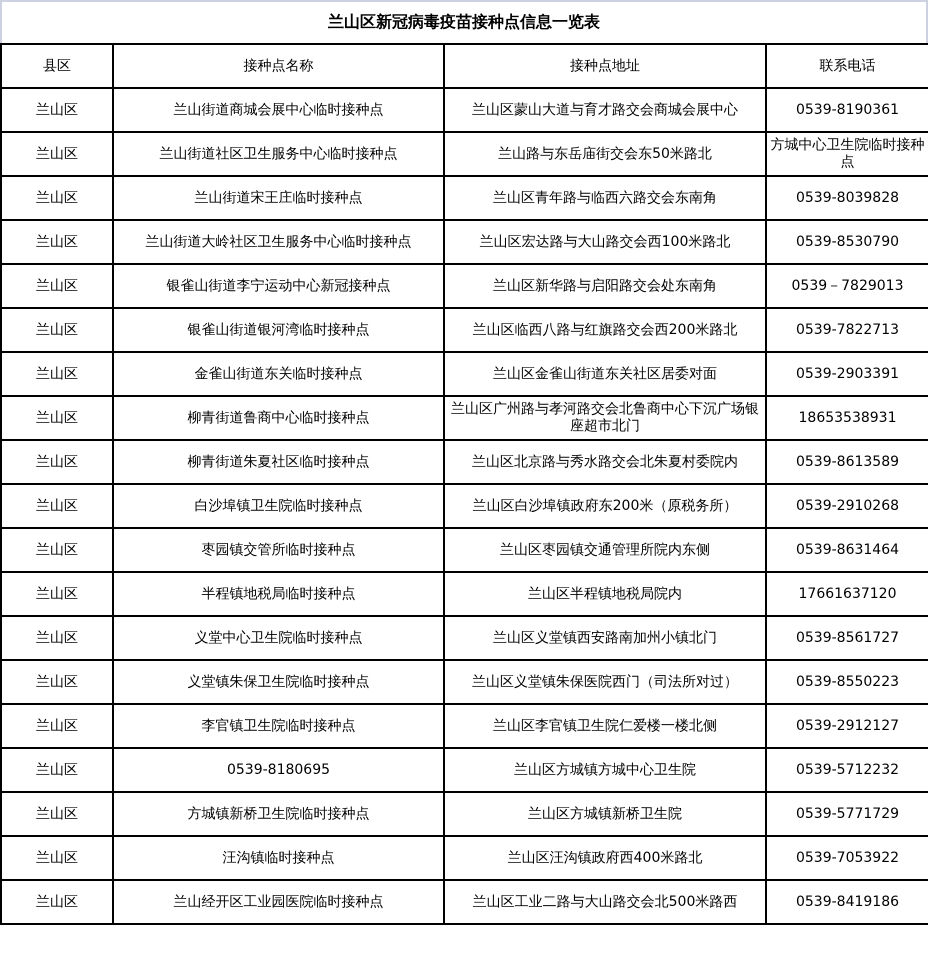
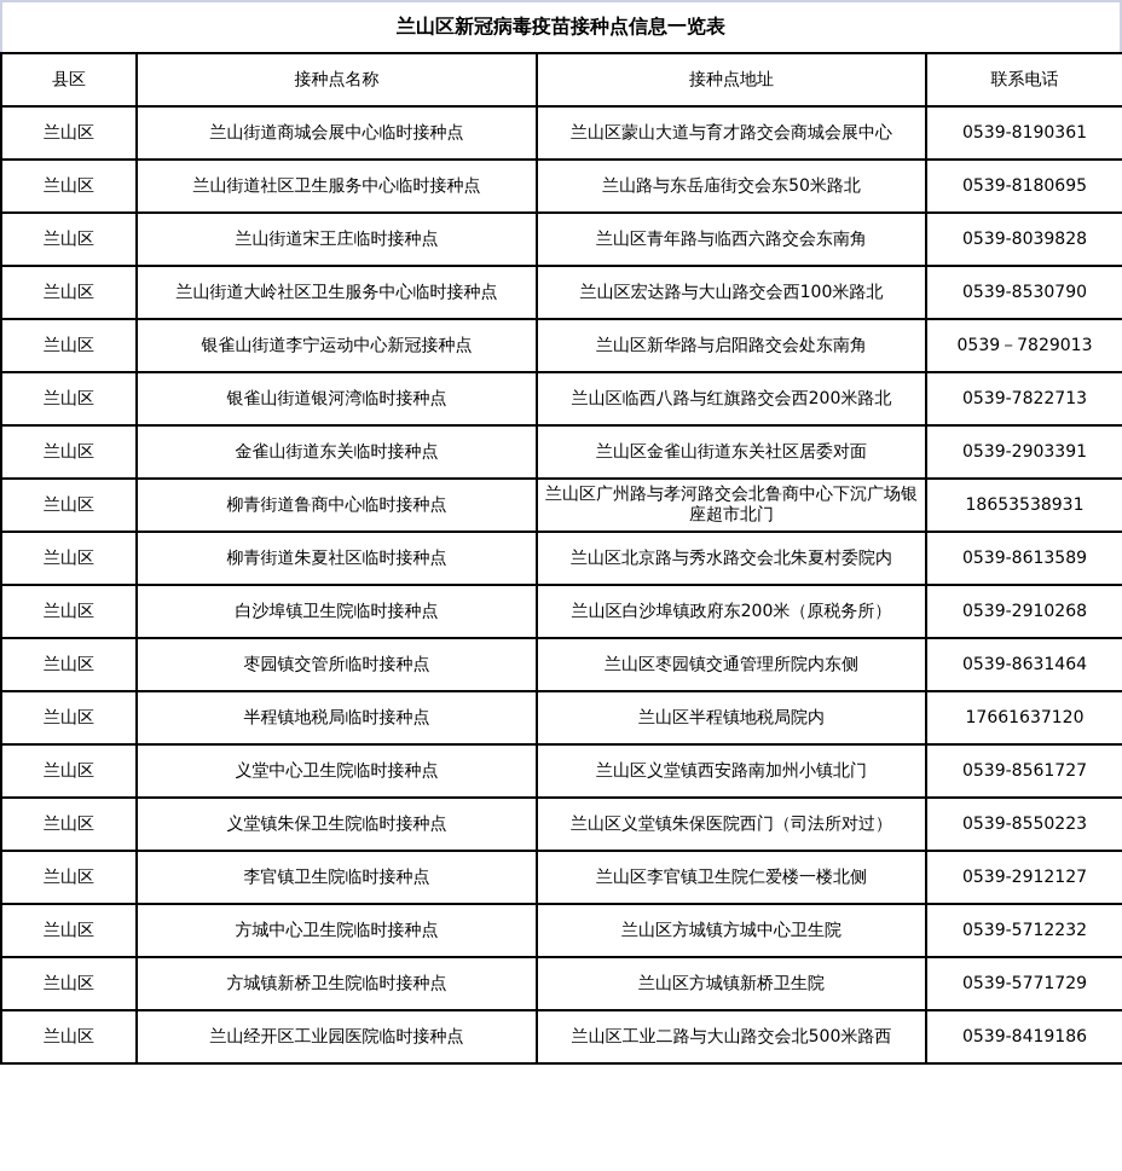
  兰山区新冠病毒疫苗接种点信息一览表
  县区	接种点名称	接种点地址	联系电话
  兰山区	兰山街道商城会展中心临时接种点	兰山区蒙山大道与育才路交会商城会展中心	0539-8190361
- 兰山区	兰山街道社区卫生服务中心临时接种点	兰山路与东岳庙街交会东50米路北	方城中心卫生院临时接种点
+ 兰山区	兰山街道社区卫生服务中心临时接种点	兰山路与东岳庙街交会东50米路北	0539-8180695
  兰山区	兰山街道宋王庄临时接种点	兰山区青年路与临西六路交会东南角	0539-8039828
  兰山区	兰山街道大岭社区卫生服务中心临时接种点	兰山区宏达路与大山路交会西100米路北	0539-8530790
  兰山区	银雀山街道李宁运动中心新冠接种点	兰山区新华路与启阳路交会处东南角	0539－7829013
  兰山区	银雀山街道银河湾临时接种点	兰山区临西八路与红旗路交会西200米路北	0539-7822713
  兰山区	金雀山街道东关临时接种点	兰山区金雀山街道东关社区居委对面	0539-2903391
  兰山区	柳青街道鲁商中心临时接种点	兰山区广州路与孝河路交会北鲁商中心下沉广场银座超市北门	18653538931
  兰山区	柳青街道朱夏社区临时接种点	兰山区北京路与秀水路交会北朱夏村委院内	0539-8613589
  兰山区	白沙埠镇卫生院临时接种点	兰山区白沙埠镇政府东200米（原税务所）	0539-2910268
  兰山区	枣园镇交管所临时接种点	兰山区枣园镇交通管理所院内东侧	0539-8631464
  兰山区	半程镇地税局临时接种点	兰山区半程镇地税局院内	17661637120
  兰山区	义堂中心卫生院临时接种点	兰山区义堂镇西安路南加州小镇北门	0539-8561727
  兰山区	义堂镇朱保卫生院临时接种点	兰山区义堂镇朱保医院西门（司法所对过）	0539-8550223
  兰山区	李官镇卫生院临时接种点	兰山区李官镇卫生院仁爱楼一楼北侧	0539-2912127
- 兰山区	0539-8180695	兰山区方城镇方城中心卫生院	0539-5712232
+ 兰山区	方城中心卫生院临时接种点	兰山区方城镇方城中心卫生院	0539-5712232
  兰山区	方城镇新桥卫生院临时接种点	兰山区方城镇新桥卫生院	0539-5771729
- 兰山区	汪沟镇临时接种点	兰山区汪沟镇政府西400米路北	0539-7053922
  兰山区	兰山经开区工业园医院临时接种点	兰山区工业二路与大山路交会北500米路西	0539-8419186
